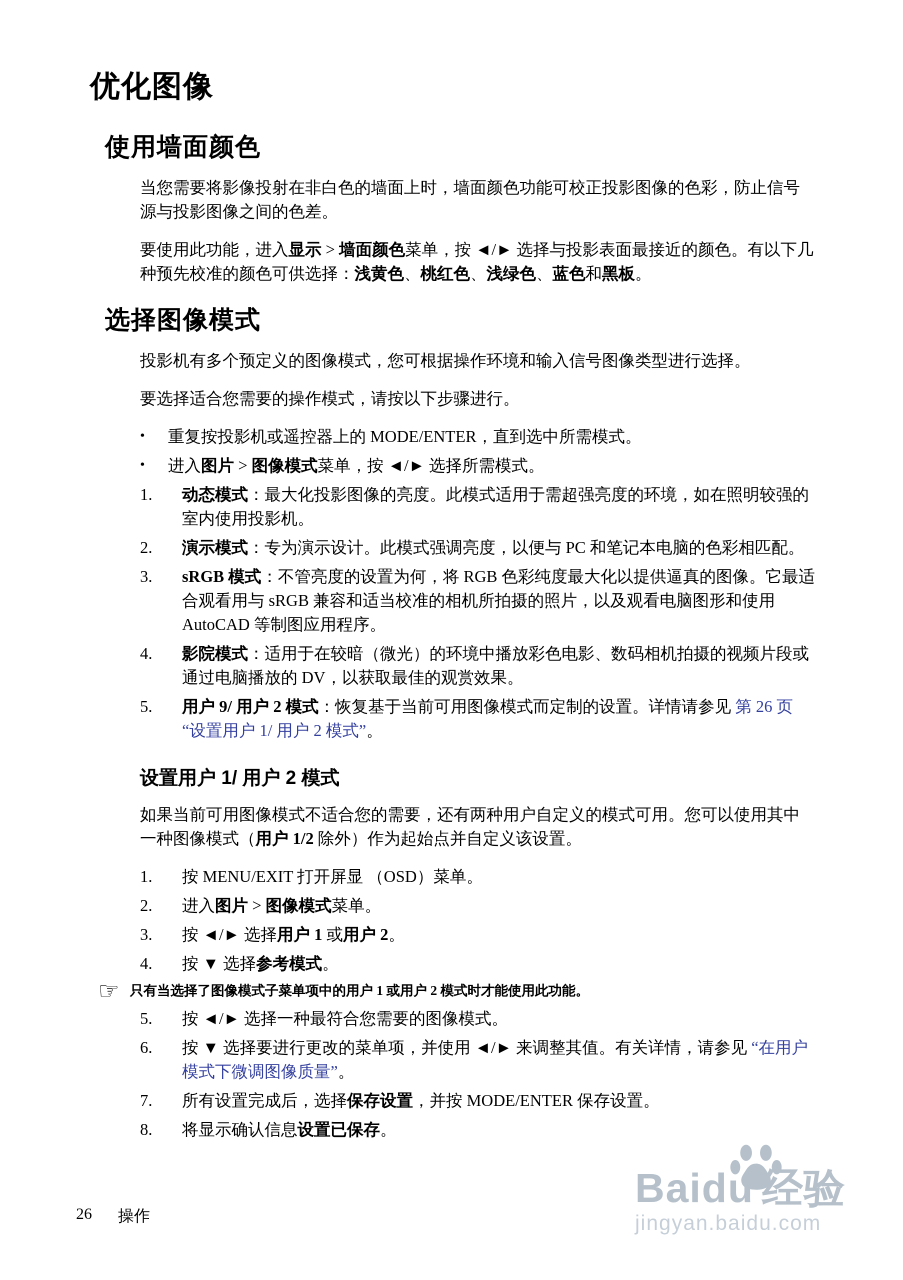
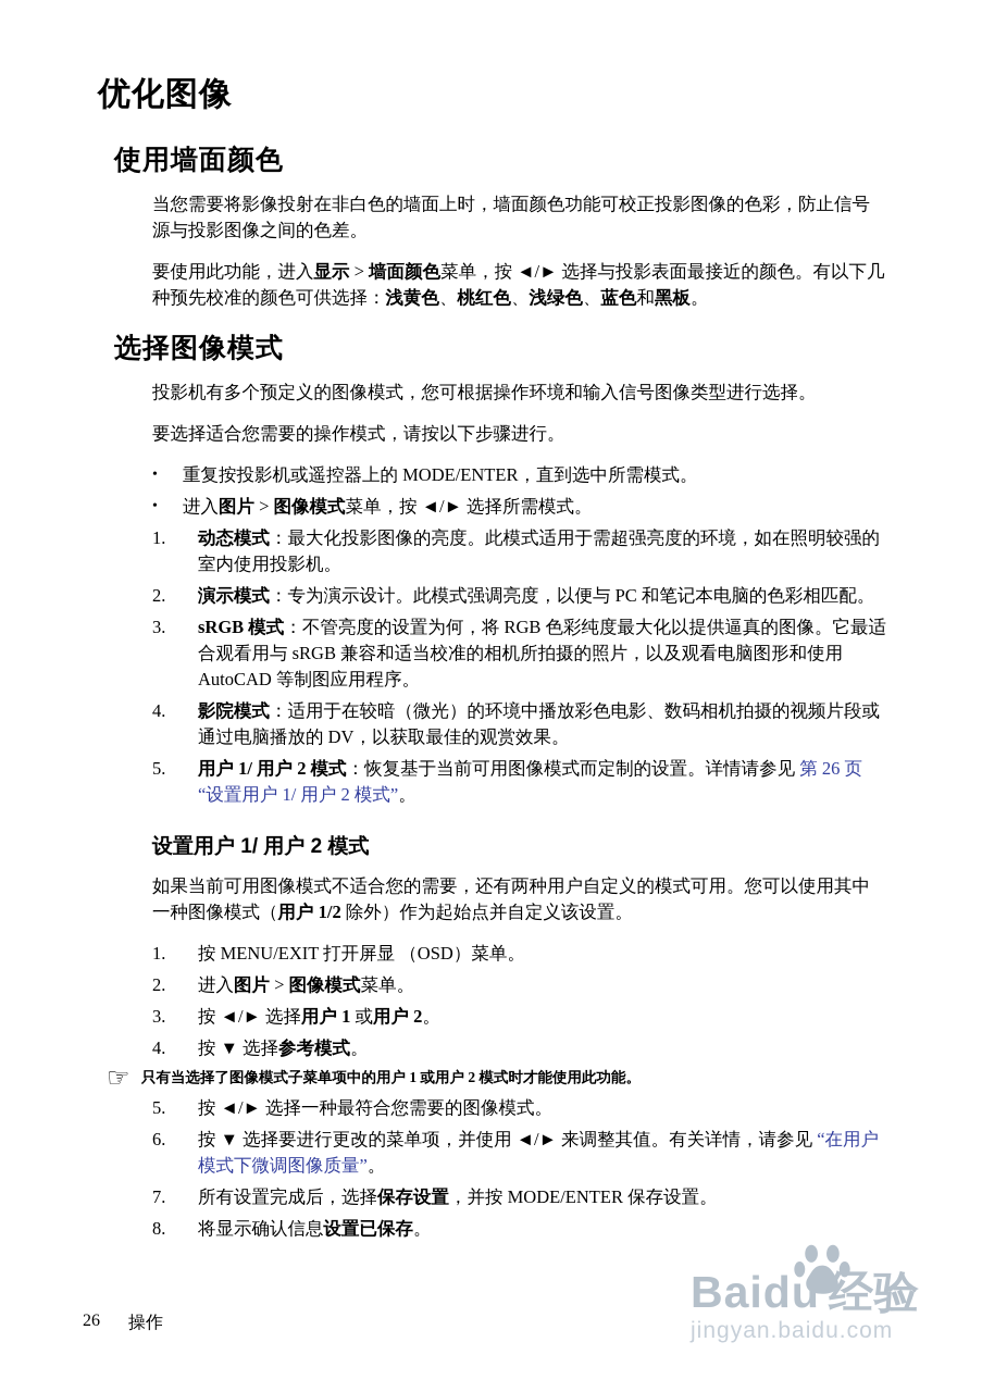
  优化图像
  使用墙面颜色
  当您需要将影像投射在非白色的墙面上时，墙面颜色功能可校正投影图像的色彩，防止信号源与投影图像之间的色差。
  要使用此功能，进入显示 > 墙面颜色菜单，按 ◄/► 选择与投影表面最接近的颜色。有以下几种预先校准的颜色可供选择：浅黄色、桃红色、浅绿色、蓝色和黑板。
  选择图像模式
  投影机有多个预定义的图像模式，您可根据操作环境和输入信号图像类型进行选择。
  要选择适合您需要的操作模式，请按以下步骤进行。
  •
  重复按投影机或遥控器上的 MODE/ENTER，直到选中所需模式。
  •
  进入图片 > 图像模式菜单，按 ◄/► 选择所需模式。
  1.
  动态模式：最大化投影图像的亮度。此模式适用于需超强亮度的环境，如在照明较强的室内使用投影机。
  2.
  演示模式：专为演示设计。此模式强调亮度，以便与 PC 和笔记本电脑的色彩相匹配。
  3.
  sRGB 模式：不管亮度的设置为何，将 RGB 色彩纯度最大化以提供逼真的图像。它最适合观看用与 sRGB 兼容和适当校准的相机所拍摄的照片，以及观看电脑图形和使用 AutoCAD 等制图应用程序。
  4.
  影院模式：适用于在较暗（微光）的环境中播放彩色电影、数码相机拍摄的视频片段或通过电脑播放的 DV，以获取最佳的观赏效果。
  5.
- 用户 9/ 用户 2 模式：恢复基于当前可用图像模式而定制的设置。详情请参见 第 26 页 “设置用户 1/ 用户 2 模式”。
+ 用户 1/ 用户 2 模式：恢复基于当前可用图像模式而定制的设置。详情请参见 第 26 页 “设置用户 1/ 用户 2 模式”。
  设置用户 1/ 用户 2 模式
  如果当前可用图像模式不适合您的需要，还有两种用户自定义的模式可用。您可以使用其中一种图像模式（用户 1/2 除外）作为起始点并自定义该设置。
  1.
  按 MENU/EXIT 打开屏显 （OSD）菜单。
  2.
  进入图片 > 图像模式菜单。
  3.
  按 ◄/► 选择用户 1 或用户 2。
  4.
  按 ▼ 选择参考模式。
  ☞
  只有当选择了图像模式子菜单项中的用户 1 或用户 2 模式时才能使用此功能。
  5.
  按 ◄/► 选择一种最符合您需要的图像模式。
  6.
  按 ▼ 选择要进行更改的菜单项，并使用 ◄/► 来调整其值。有关详情，请参见 “在用户模式下微调图像质量”。
  7.
  所有设置完成后，选择保存设置，并按 MODE/ENTER 保存设置。
  8.
  将显示确认信息设置已保存。
  26
  操作
  Baidu 经验
  jingyan.baidu.com
